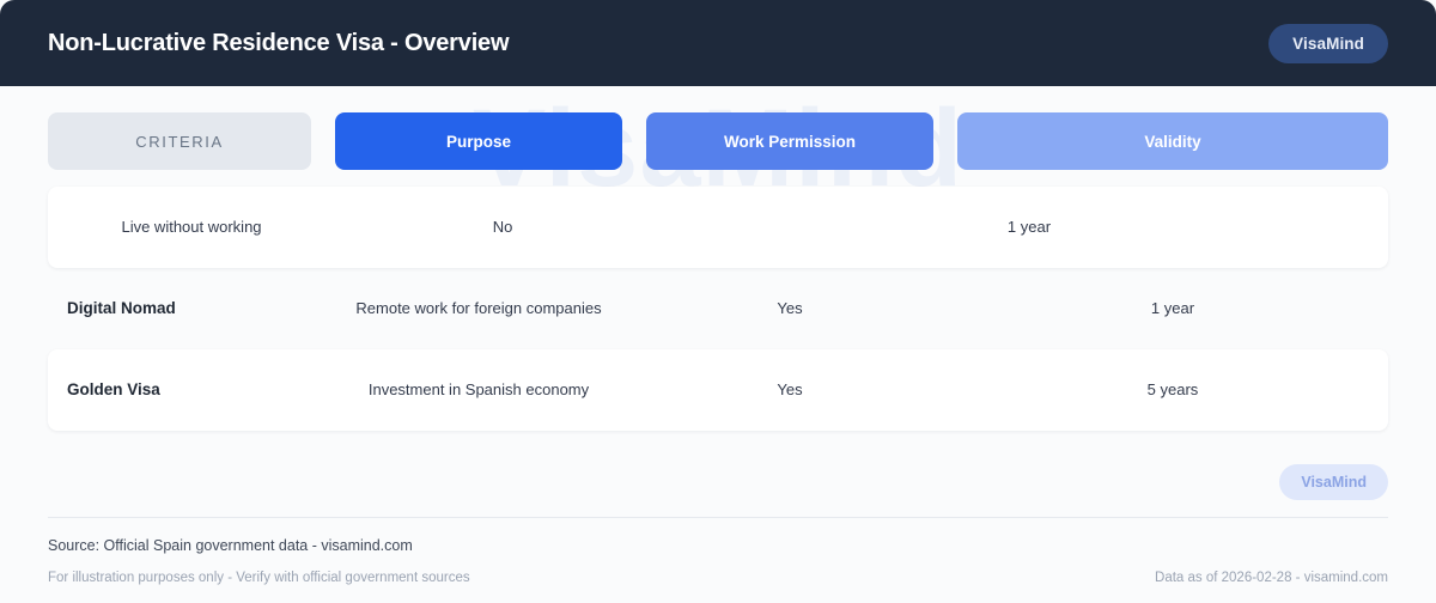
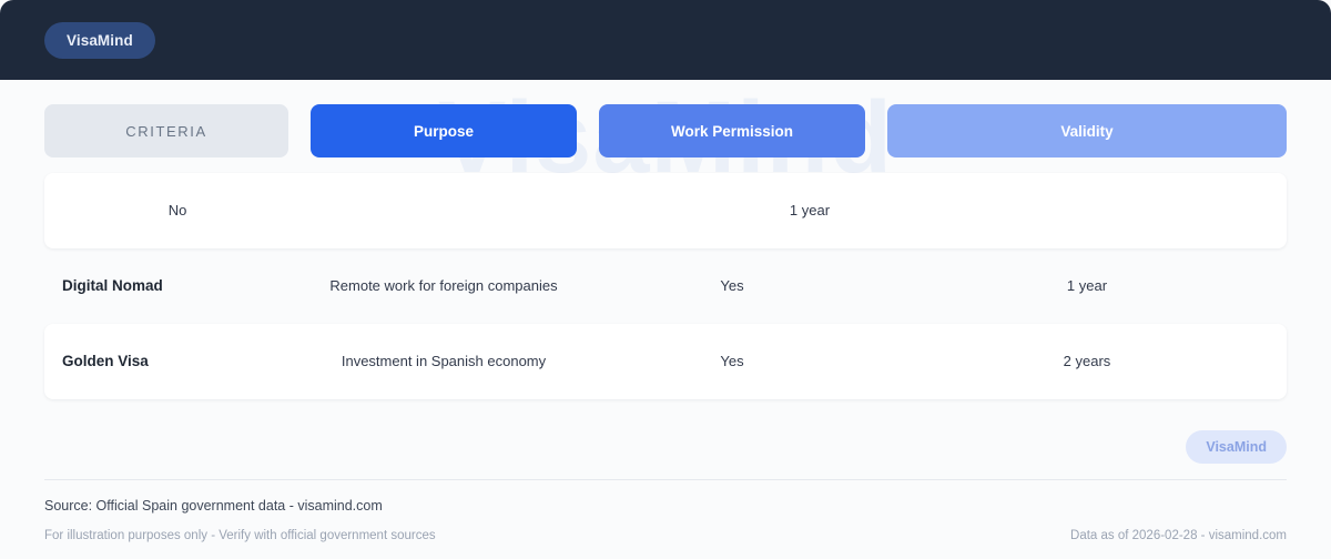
- Non-Lucrative Residence Visa - Overview
  VisaMind
  CRITERIA
  Purpose
  Work Permission
  Validity
- Live without working
  No
  1 year
  Digital Nomad
  Remote work for foreign companies
  Yes
  1 year
  Golden Visa
  Investment in Spanish economy
  Yes
- 5 years
+ 2 years
  VisaMind
  Source: Official Spain government data - visamind.com
  For illustration purposes only - Verify with official government sources
  Data as of 2026-02-28 - visamind.com
